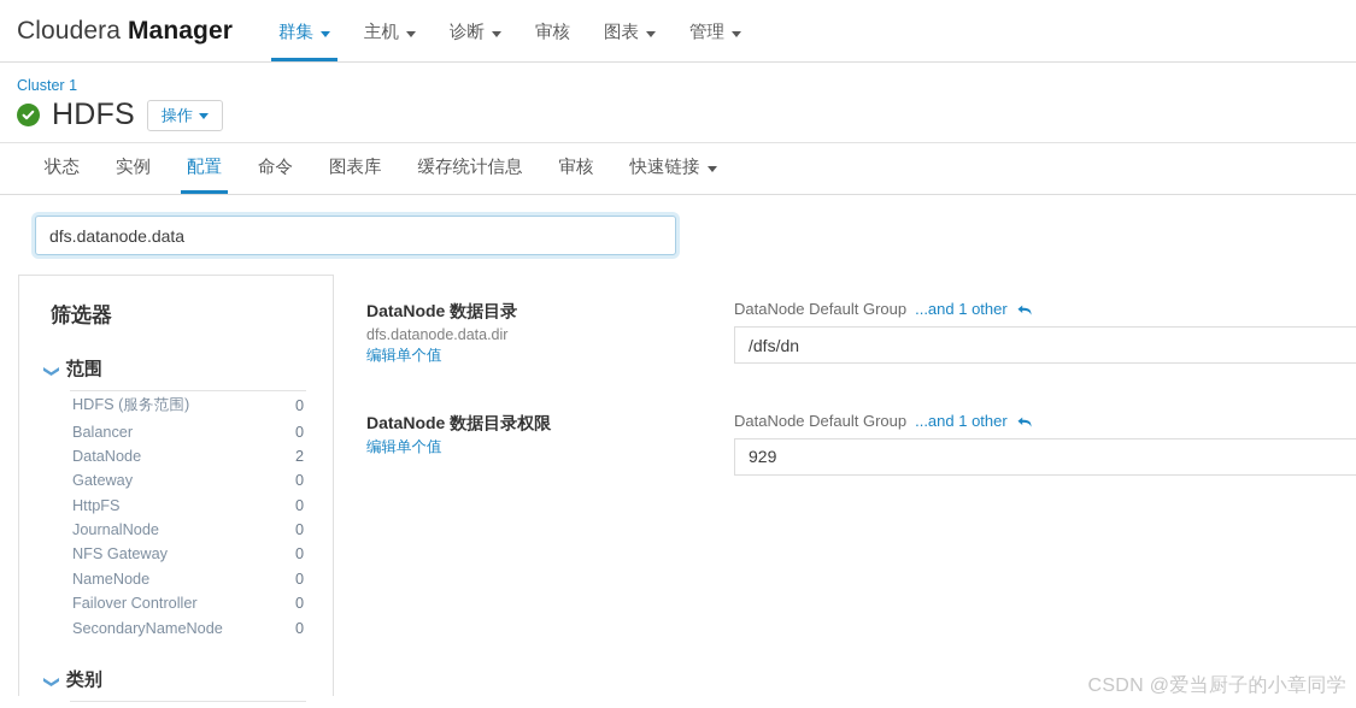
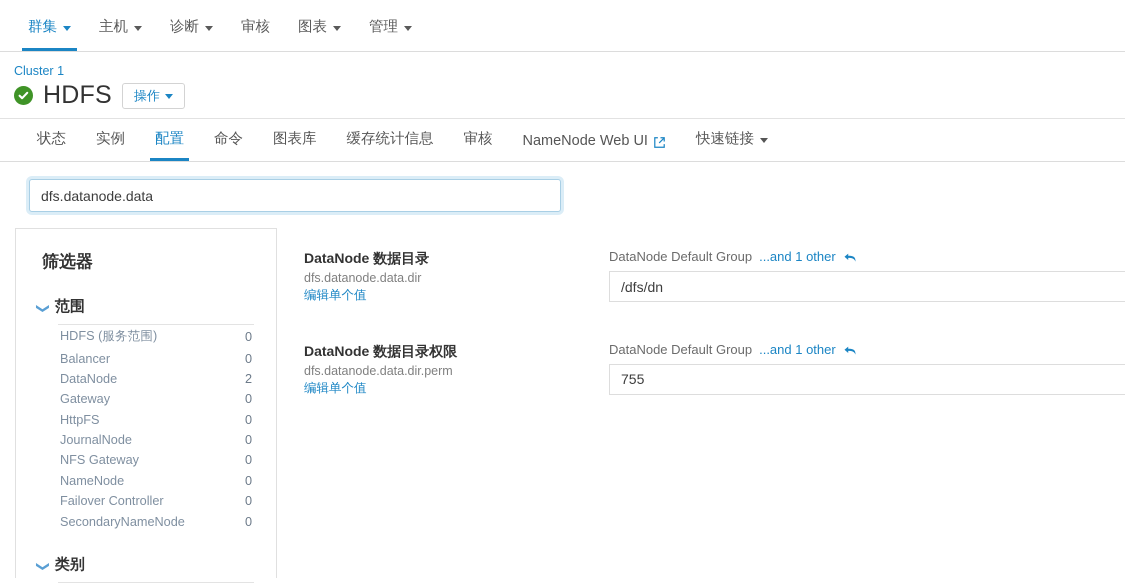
- Cloudera Manager
  群集
  主机
  诊断
  审核
  图表
  管理
  Cluster 1
  HDFS
  操作
  状态
  实例
  配置
  命令
  图表库
  缓存统计信息
  审核
+ NameNode Web UI
  快速链接
  dfs.datanode.data
  筛选器
  范围
  HDFS (服务范围)
  0
  Balancer
  0
  DataNode
  2
  Gateway
  0
  HttpFS
  0
  JournalNode
  0
  NFS Gateway
  0
  NameNode
  0
  Failover Controller
  0
  SecondaryNameNode
  0
  类别
  DataNode 数据目录
  dfs.datanode.data.dir
  编辑单个值
  DataNode Default Group
  ...and 1 other
  /dfs/dn
  DataNode 数据目录权限
+ dfs.datanode.data.dir.perm
  编辑单个值
  DataNode Default Group
  ...and 1 other
- 929
+ 755
- CSDN @爱当厨子的小章同学
